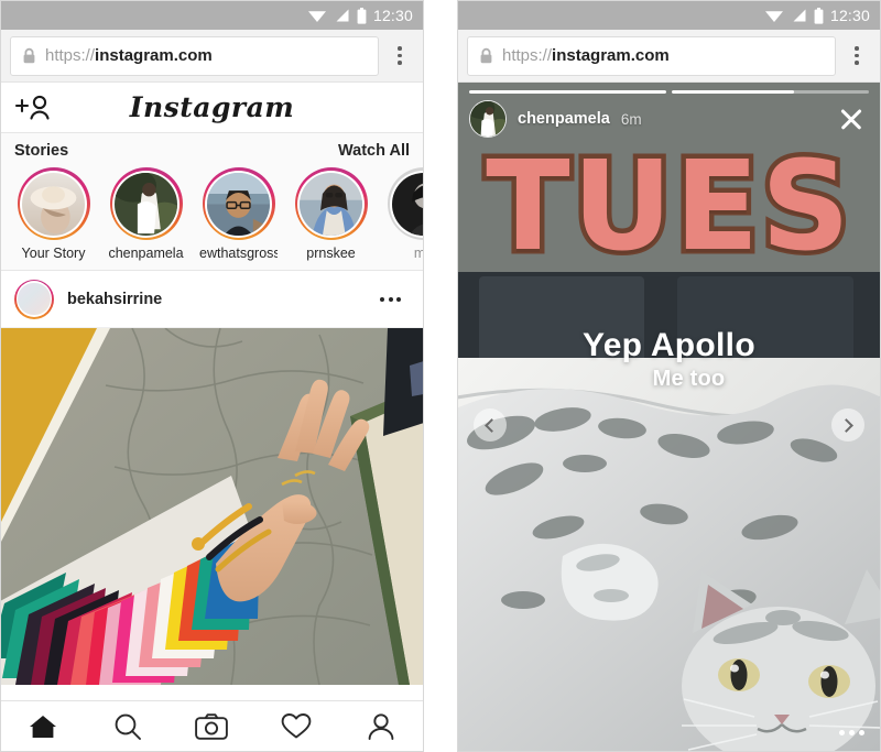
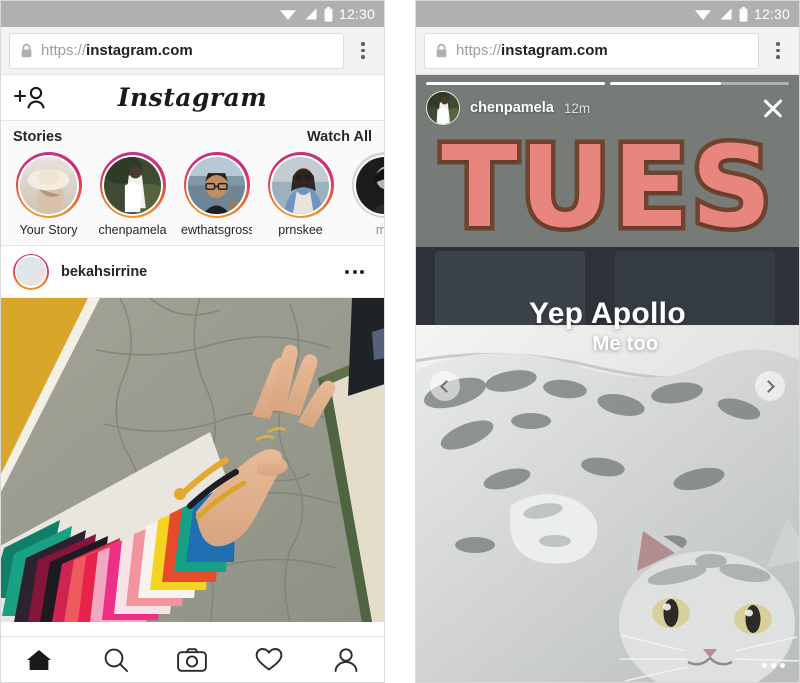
  12:30
  https://instagram.com
  Instagram
  Stories
  Watch All
  Your Story
  chenpamela
  ewthatsgross
  prnskee
  bekahsirrine
  12:30
  https://instagram.com
  chenpamela
- 6m
+ 12m
  TUES
  Yep Apollo
  Me too
